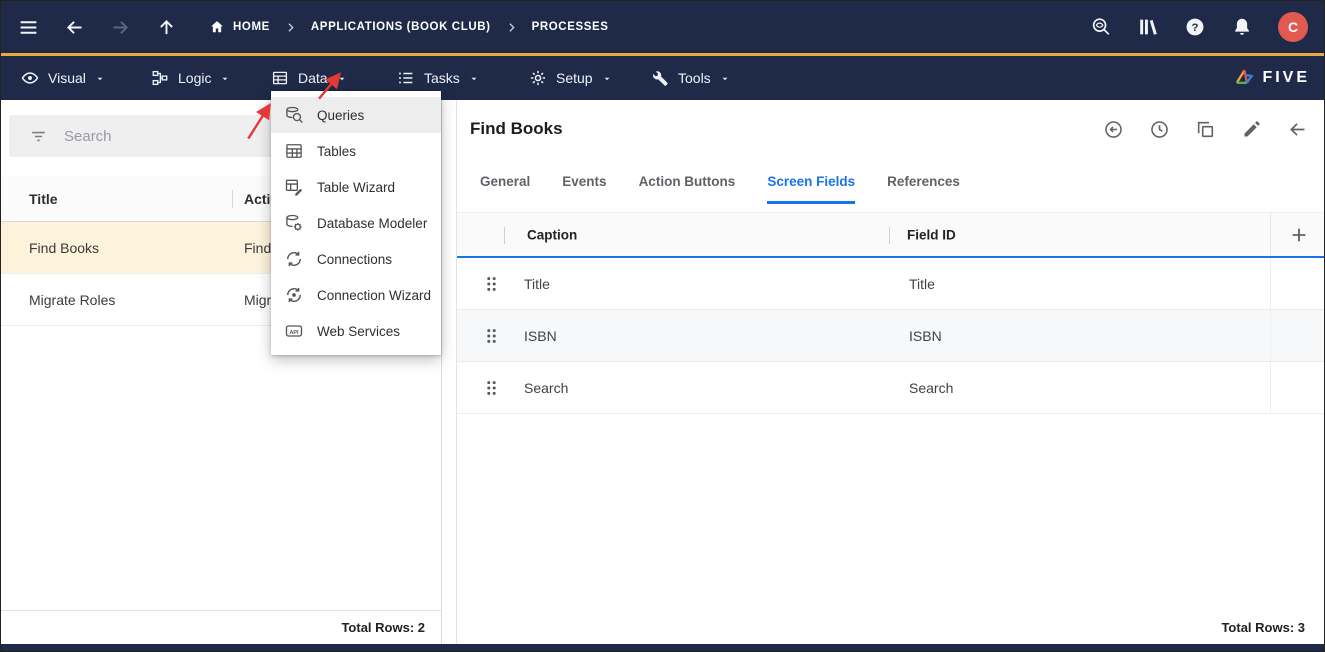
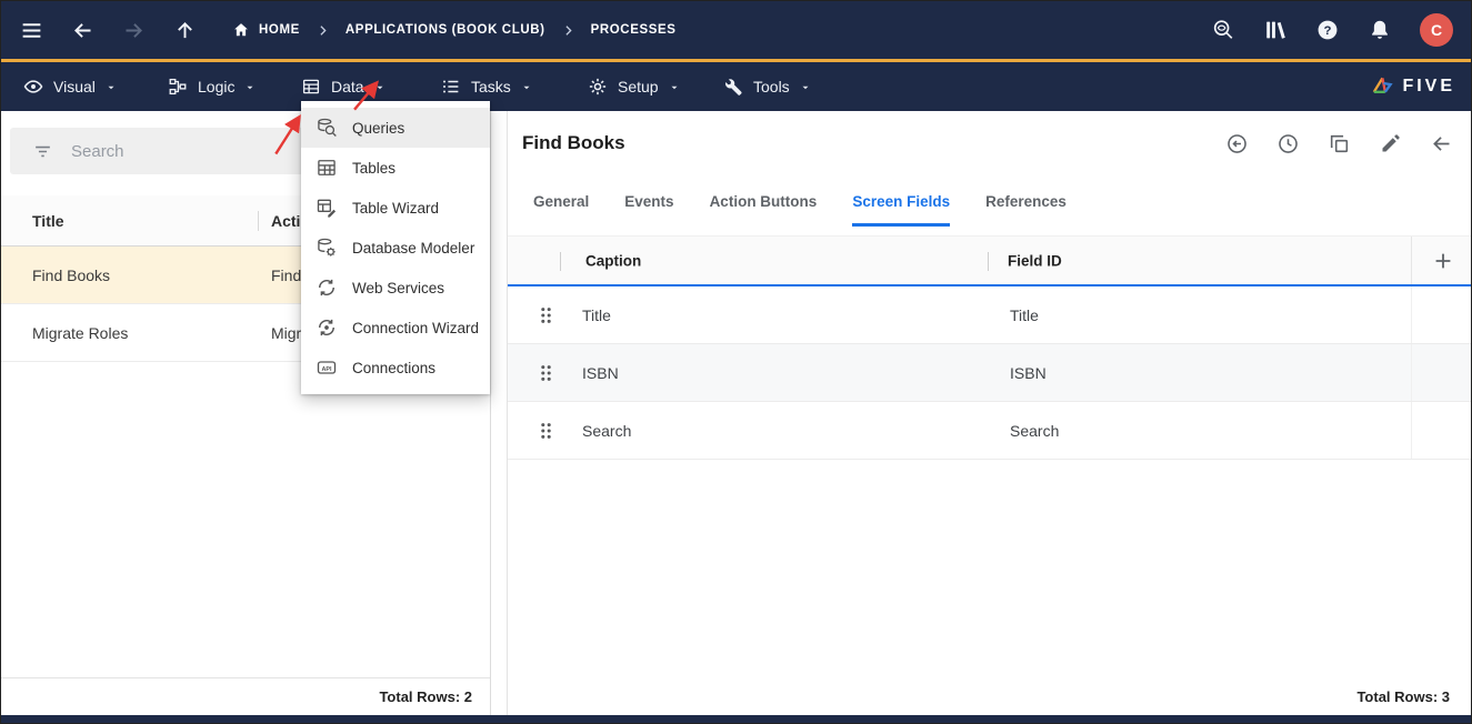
  HOME
  APPLICATIONS (BOOK CLUB)
  PROCESSES
  ?
  C
  Visual
  Logic
  Data
  Tasks
  Setup
  Tools
  FIVE
  Search
  Title
  Find Books
  Migrate Roles
  Total Rows: 2
  Find Books
  General
  Events
  Action Buttons
  Screen Fields
  References
  Caption
  Field ID
  Title
  Title
  ISBN
  ISBN
  Search
  Search
  Total Rows: 3
  Queries
  Tables
  Table Wizard
  Database Modeler
- Connections
+ Web Services
  Connection Wizard
- Web Services
+ Connections
